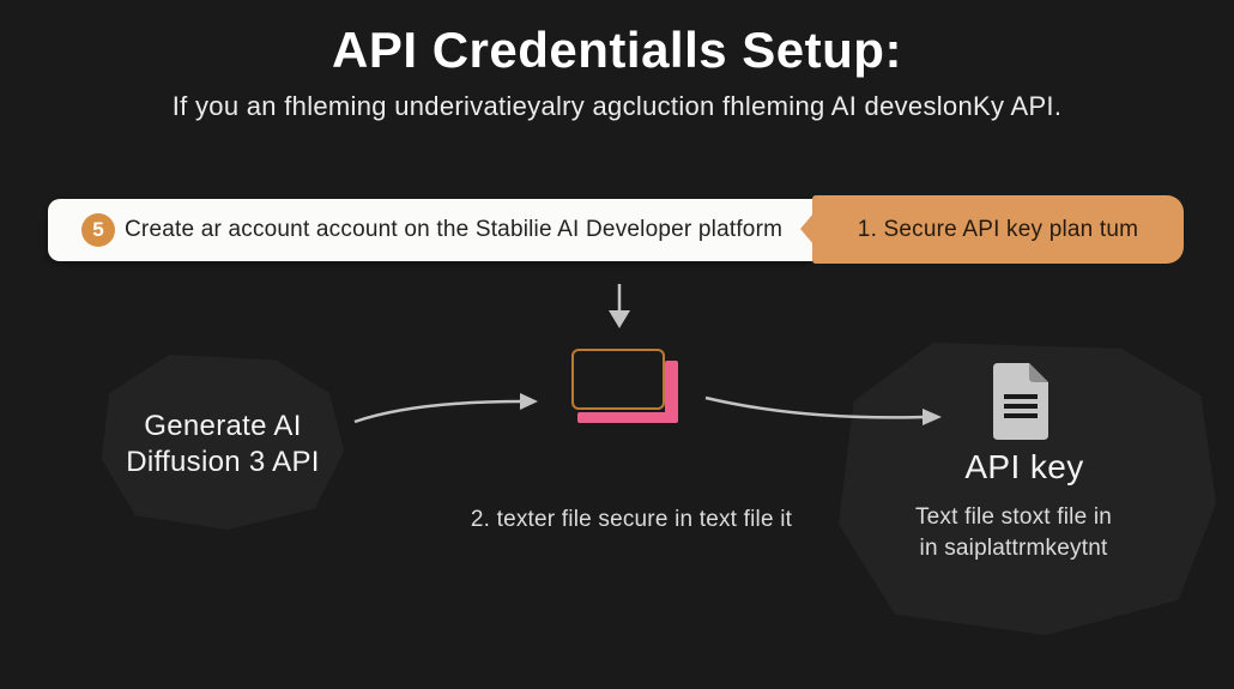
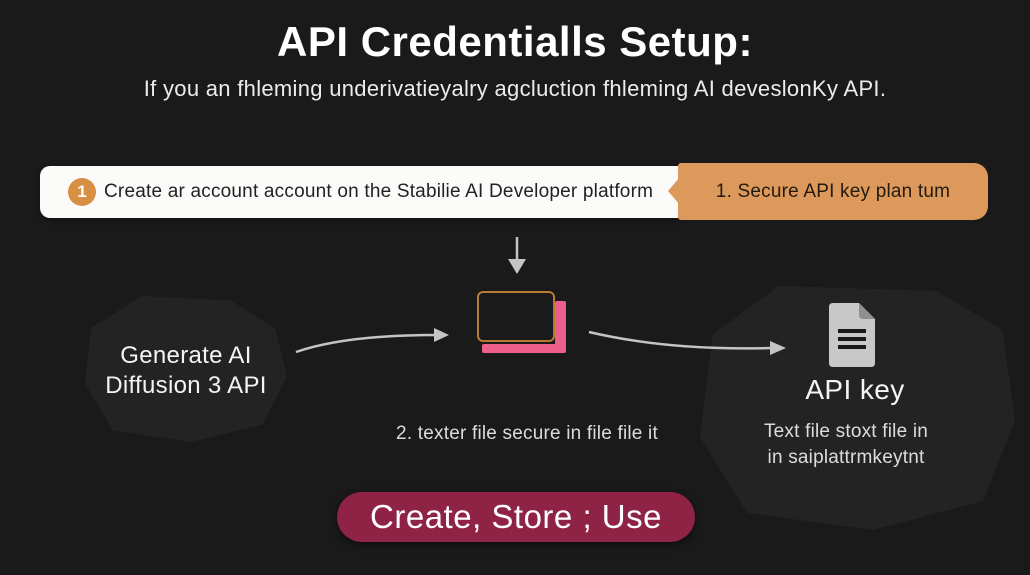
  API Credentialls Setup:
  If you an fhleming underivatieyalry agcluction fhleming AI deveslonKy API.
- 5
+ 1
  Create ar account account on the Stabilie AI Developer platform
  1. Secure API key plan tum
  Generate AI
  Diffusion 3 API
- 2. texter file secure in text file it
+ 2. texter file secure in file file it
  API key
  Text file stoxt file in
  in saiplattrmkeytnt
+ Create, Store ; Use
